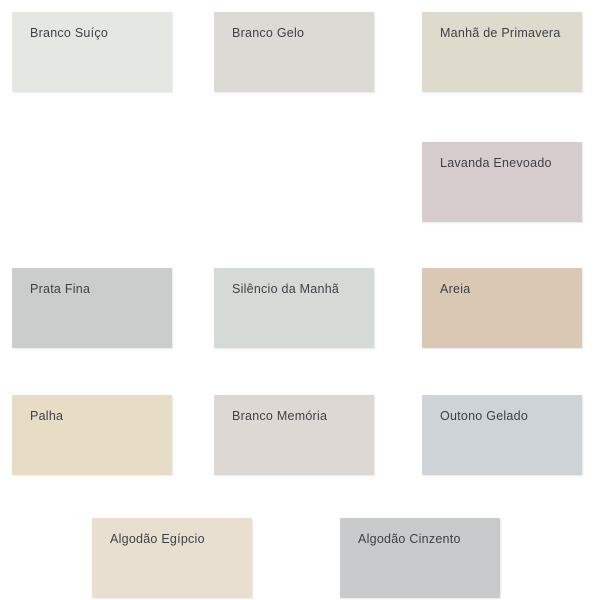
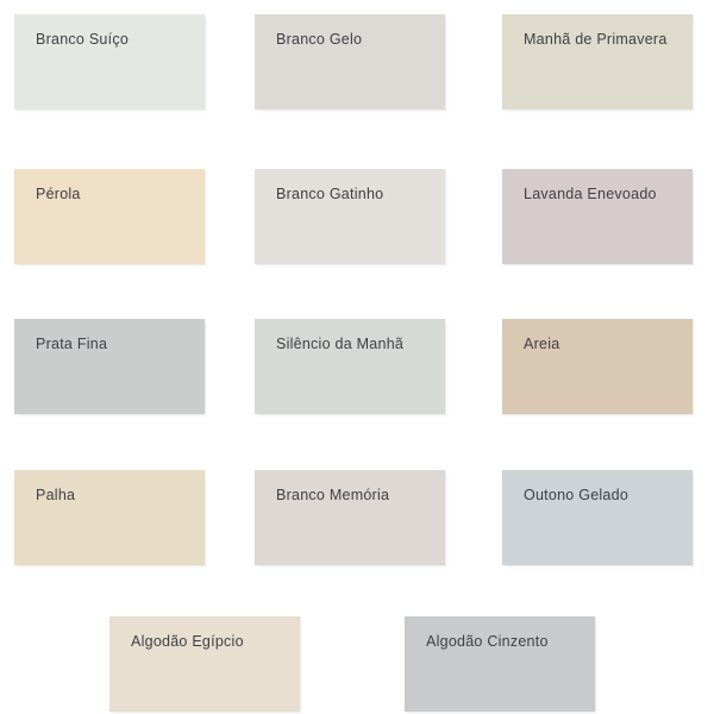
  Branco Suíço
  Branco Gelo
  Manhã de Primavera
+ Pérola
+ Branco Gatinho
  Lavanda Enevoado
  Prata Fina
  Silêncio da Manhã
  Areia
  Palha
  Branco Memória
  Outono Gelado
  Algodão Egípcio
  Algodão Cinzento
